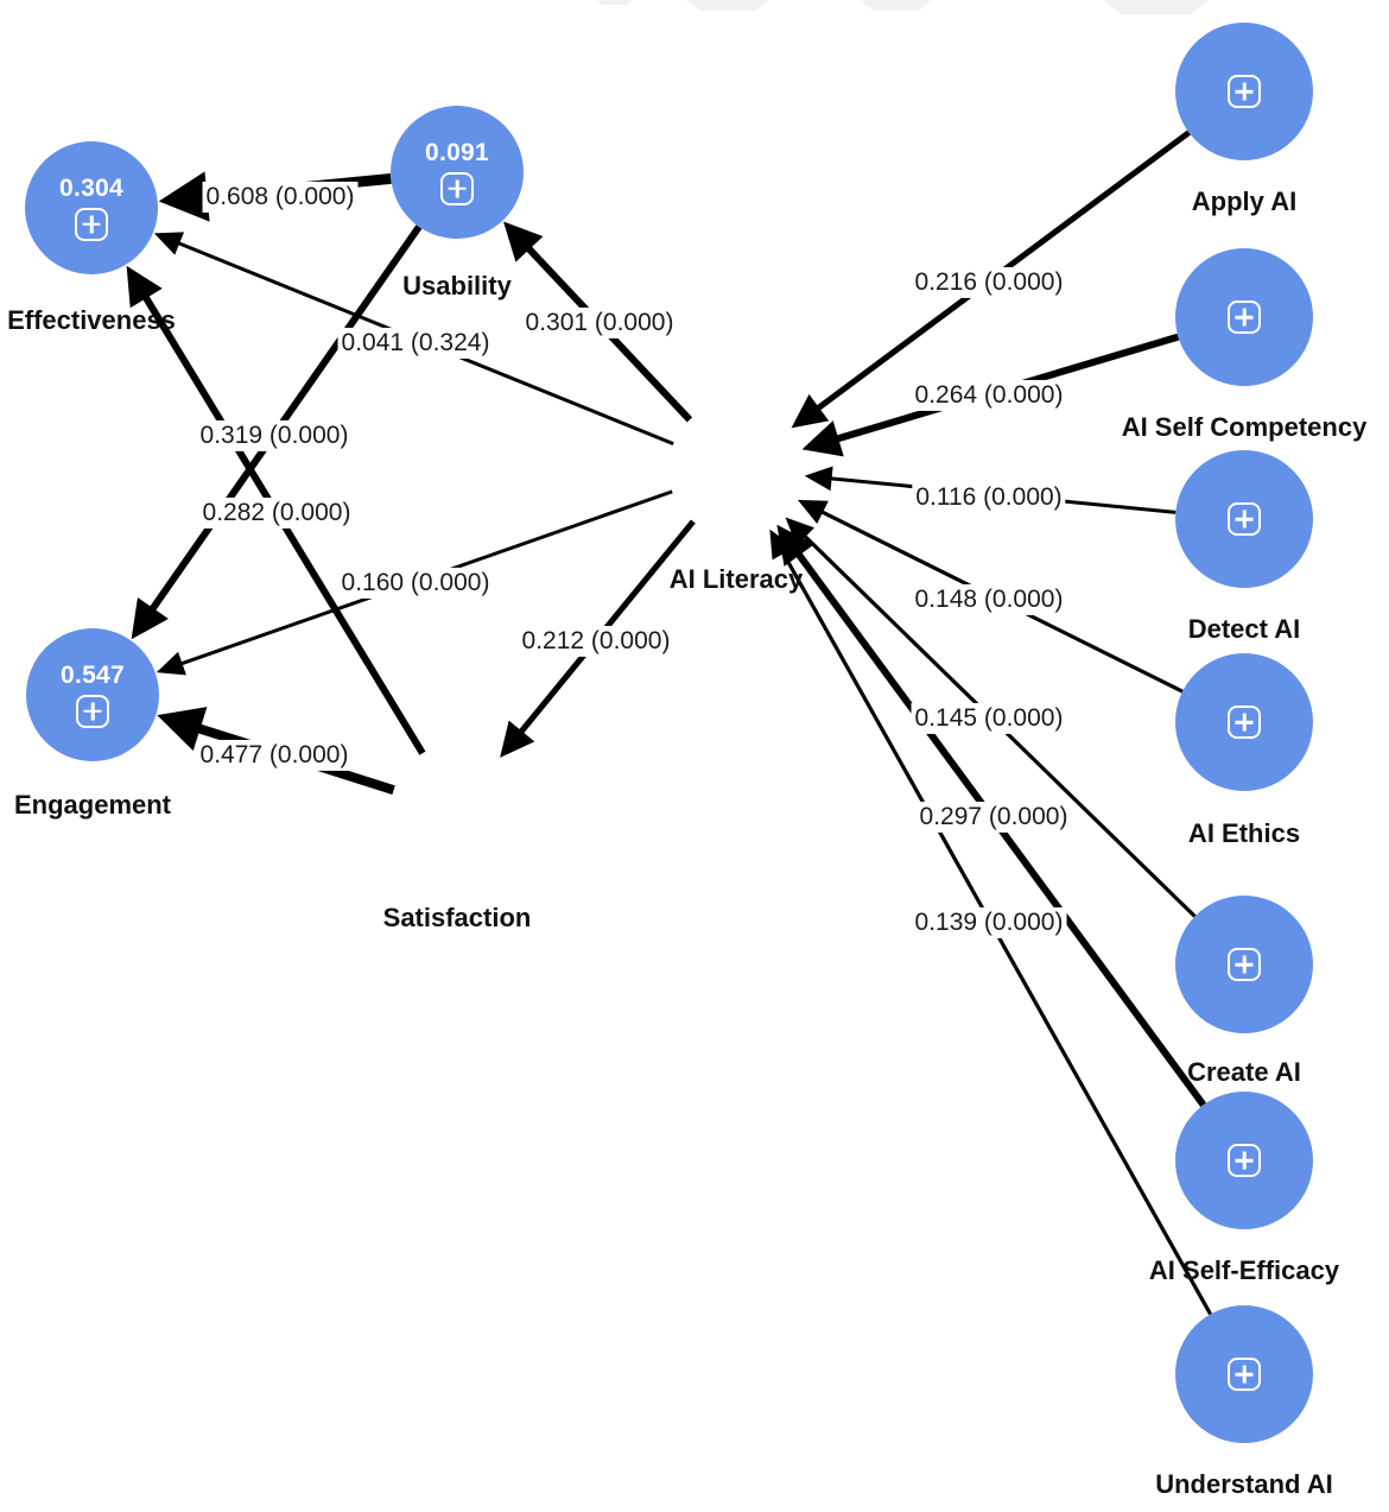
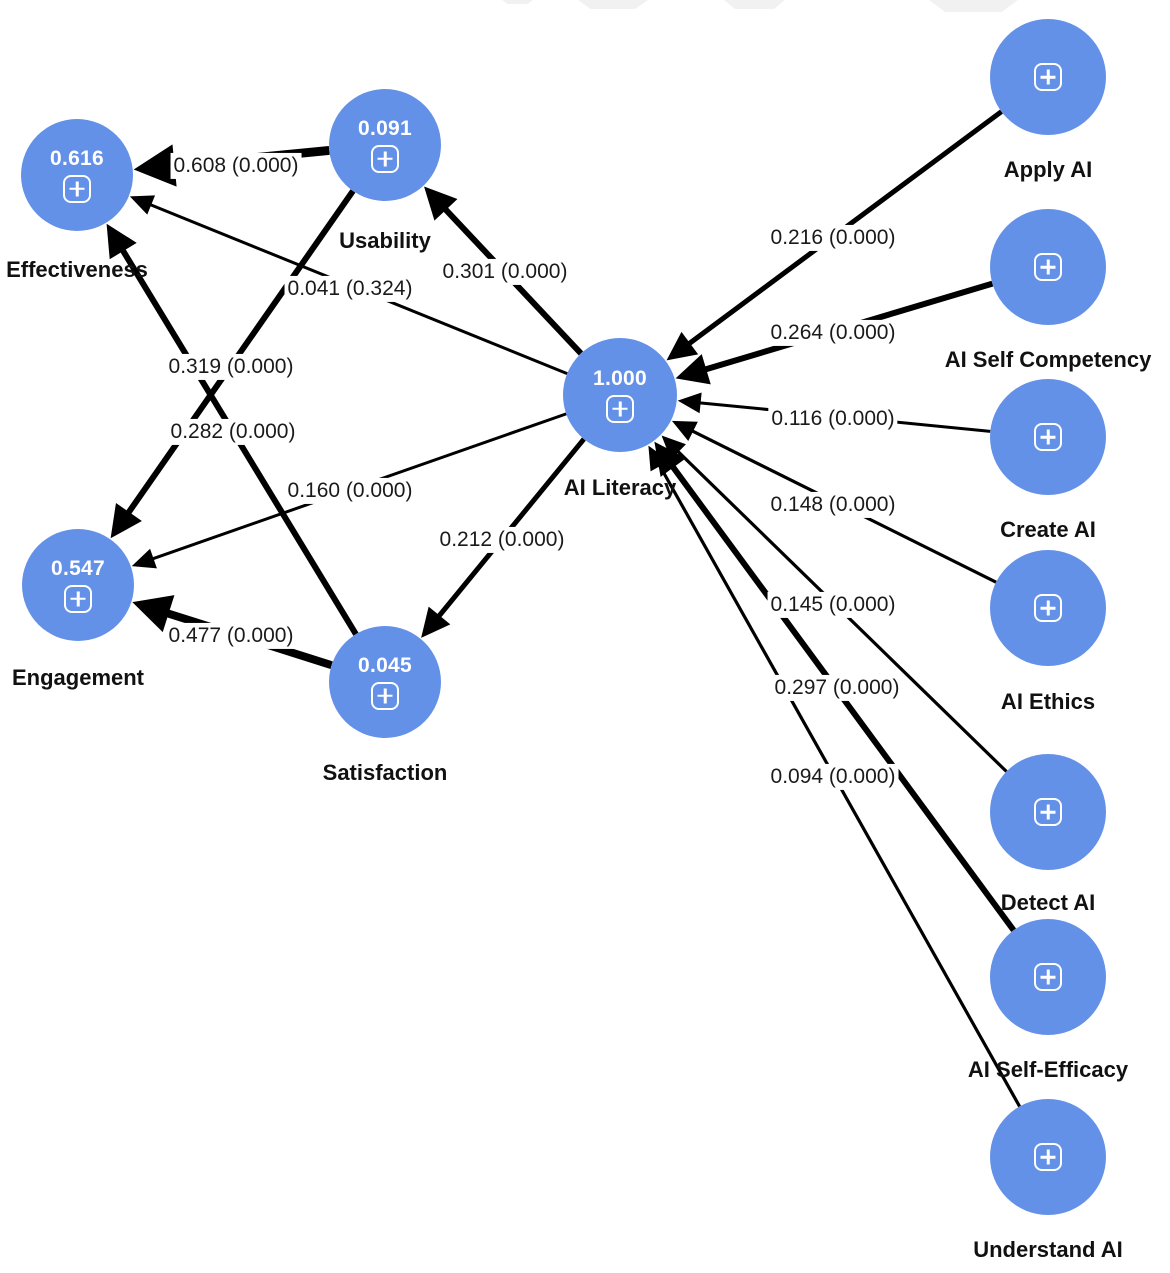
  0.608 (0.000)
  0.041 (0.324)
  0.301 (0.000)
  0.319 (0.000)
  0.282 (0.000)
  0.160 (0.000)
  0.212 (0.000)
  0.477 (0.000)
  0.216 (0.000)
  0.264 (0.000)
  0.116 (0.000)
  0.148 (0.000)
  0.145 (0.000)
  0.297 (0.000)
- 0.139 (0.000)
+ 0.094 (0.000)
- 0.304
+ 0.616
  Effectiveness
  0.091
  Usability
+ 1.000
  AI Literacy
  0.547
  Engagement
+ 0.045
  Satisfaction
  Apply AI
  AI Self Competency
- Detect AI
+ Create AI
  AI Ethics
- Create AI
+ Detect AI
  AI Self-Efficacy
  Understand AI
